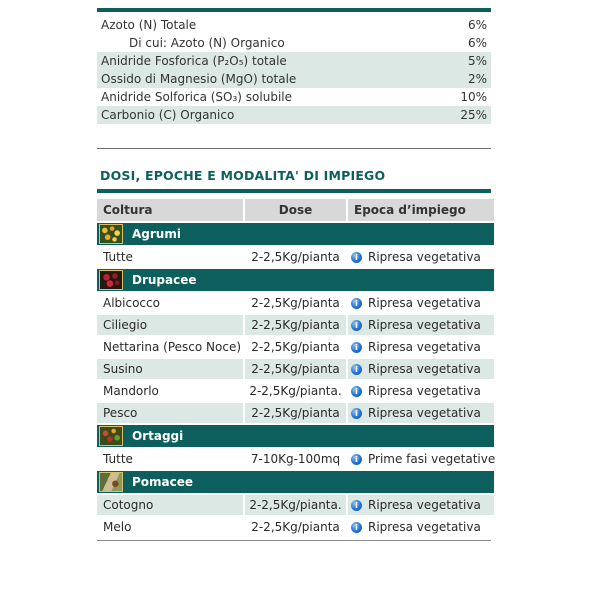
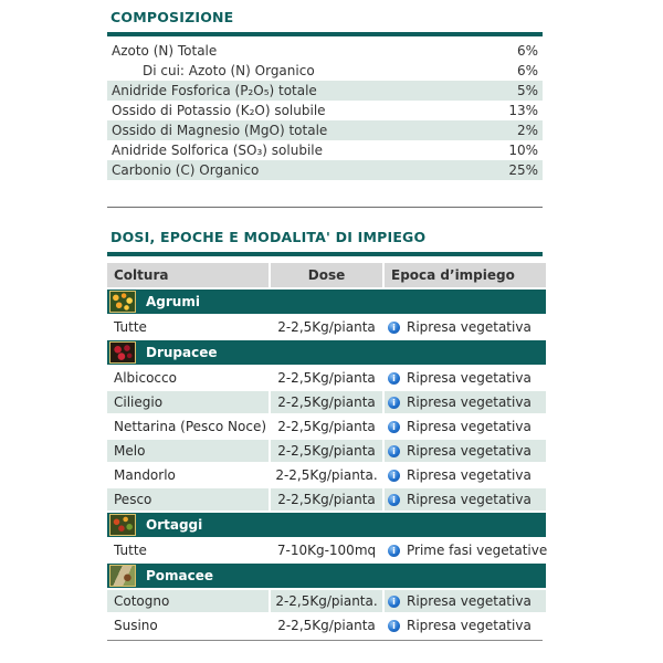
+ COMPOSIZIONE
  Azoto (N) Totale	6%
  Di cui: Azoto (N) Organico	6%
  Anidride Fosforica (P₂O₅) totale	5%
+ Ossido di Potassio (K₂O) solubile	13%
  Ossido di Magnesio (MgO) totale	2%
  Anidride Solforica (SO₃) solubile	10%
  Carbonio (C) Organico	25%
  DOSI, EPOCHE E MODALITA' DI IMPIEGO
  Coltura	Dose	Epoca d’impiego
  Agrumi
  Tutte	2-2,5Kg/pianta	i Ripresa vegetativa
  Drupacee
  Albicocco	2-2,5Kg/pianta	i Ripresa vegetativa
  Ciliegio	2-2,5Kg/pianta	i Ripresa vegetativa
  Nettarina (Pesco Noce)	2-2,5Kg/pianta	i Ripresa vegetativa
- Susino	2-2,5Kg/pianta	i Ripresa vegetativa
+ Melo	2-2,5Kg/pianta	i Ripresa vegetativa
  Mandorlo	2-2,5Kg/pianta.	i Ripresa vegetativa
  Pesco	2-2,5Kg/pianta	i Ripresa vegetativa
  Ortaggi
  Tutte	7-10Kg-100mq	i Prime fasi vegetative
  Pomacee
  Cotogno	2-2,5Kg/pianta.	i Ripresa vegetativa
- Melo	2-2,5Kg/pianta	i Ripresa vegetativa
+ Susino	2-2,5Kg/pianta	i Ripresa vegetativa
